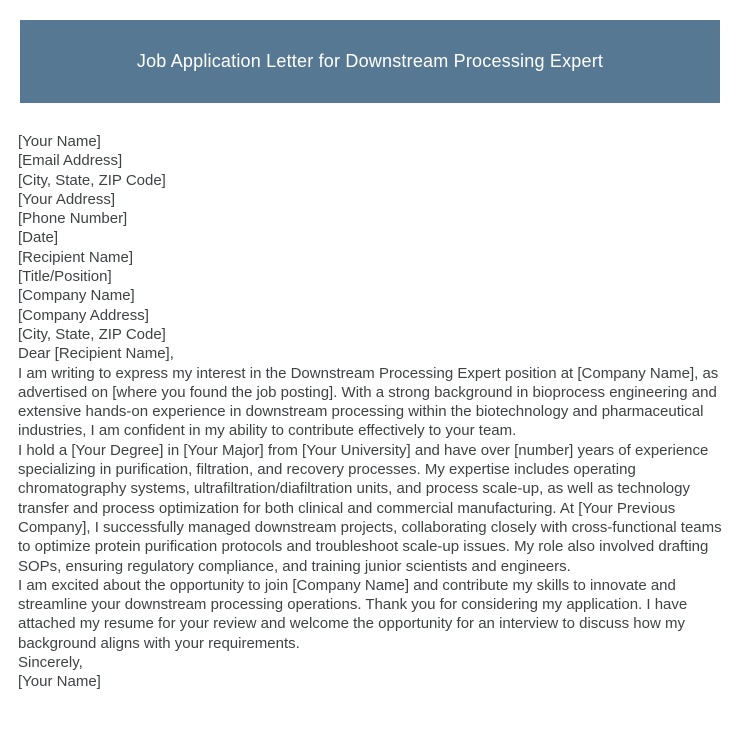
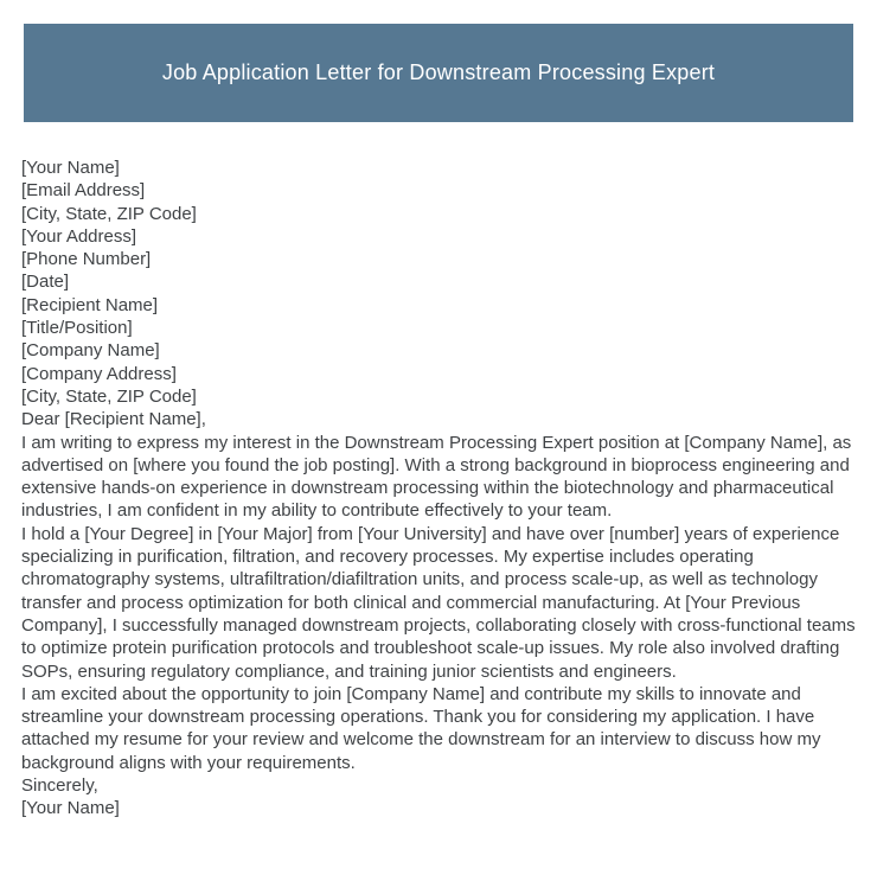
  Job Application Letter for Downstream Processing Expert
  [Your Name]
  [Email Address]
  [City, State, ZIP Code]
  [Your Address]
  [Phone Number]
  [Date]
  [Recipient Name]
  [Title/Position]
  [Company Name]
  [Company Address]
  [City, State, ZIP Code]
  Dear [Recipient Name],
  I am writing to express my interest in the Downstream Processing Expert position at [Company Name], as advertised on [where you found the job posting]. With a strong background in bioprocess engineering and extensive hands-on experience in downstream processing within the biotechnology and pharmaceutical industries, I am confident in my ability to contribute effectively to your team.
  I hold a [Your Degree] in [Your Major] from [Your University] and have over [number] years of experience specializing in purification, filtration, and recovery processes. My expertise includes operating chromatography systems, ultrafiltration/diafiltration units, and process scale-up, as well as technology transfer and process optimization for both clinical and commercial manufacturing. At [Your Previous Company], I successfully managed downstream projects, collaborating closely with cross-functional teams to optimize protein purification protocols and troubleshoot scale-up issues. My role also involved drafting SOPs, ensuring regulatory compliance, and training junior scientists and engineers.
- I am excited about the opportunity to join [Company Name] and contribute my skills to innovate and streamline your downstream processing operations. Thank you for considering my application. I have attached my resume for your review and welcome the opportunity for an interview to discuss how my background aligns with your requirements.
+ I am excited about the opportunity to join [Company Name] and contribute my skills to innovate and streamline your downstream processing operations. Thank you for considering my application. I have attached my resume for your review and welcome the downstream for an interview to discuss how my background aligns with your requirements.
  Sincerely,
  [Your Name]
